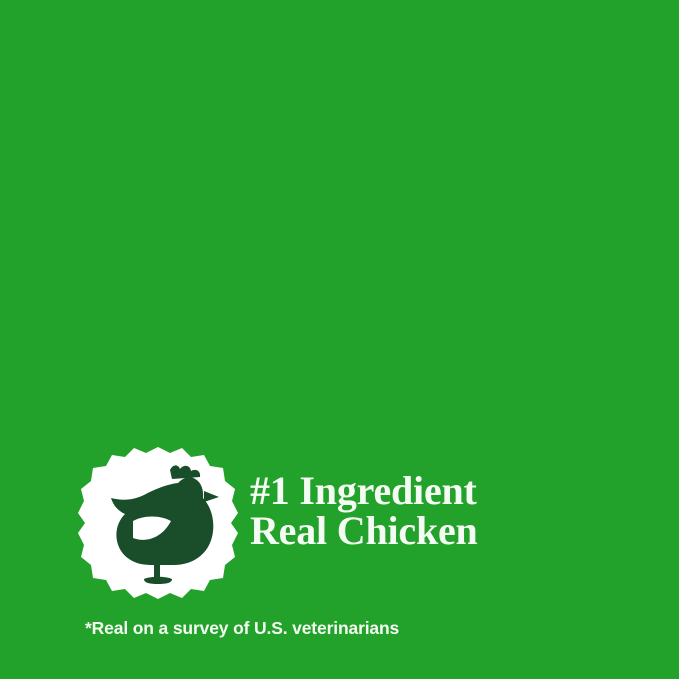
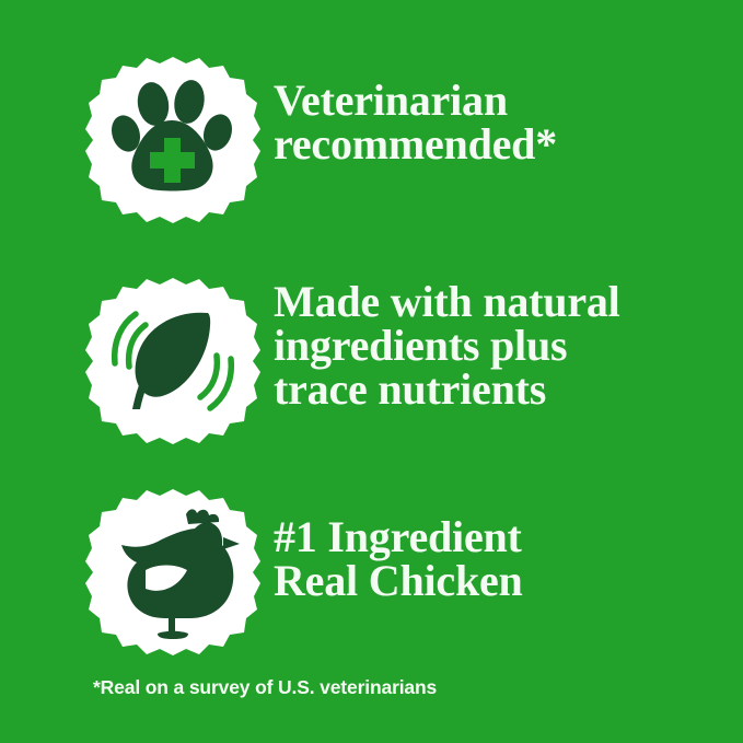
+ Veterinarian
+ recommended*
+ Made with natural
+ ingredients plus
+ trace nutrients
  #1 Ingredient
  Real Chicken
  *Real on a survey of U.S. veterinarians
